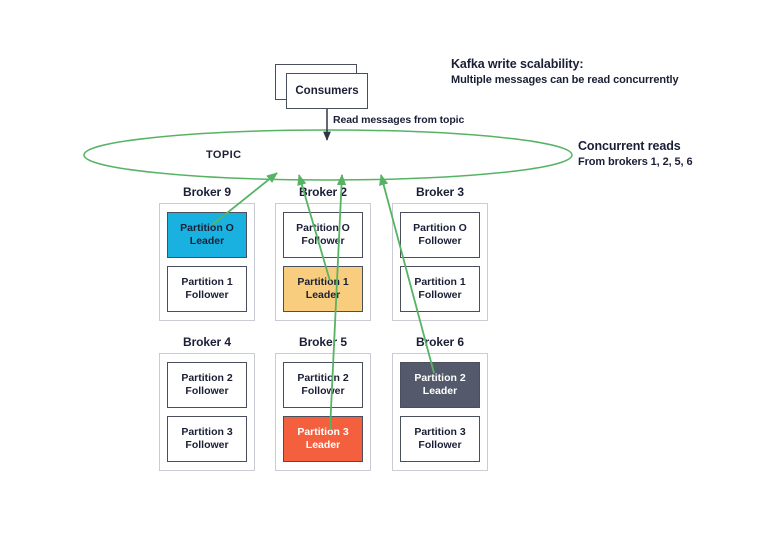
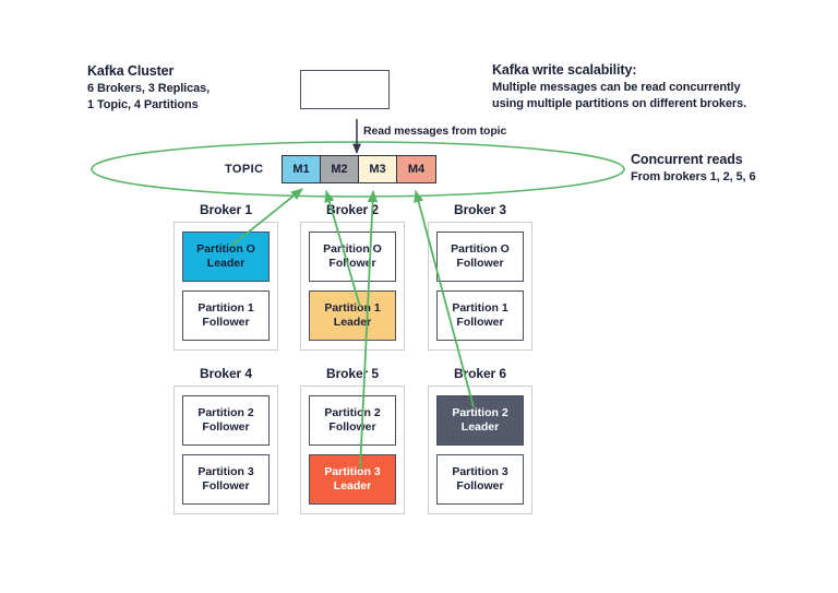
+ Kafka Cluster
+ 6 Brokers, 3 Replicas,
+ 1 Topic, 4 Partitions
  Kafka write scalability:
  Multiple messages can be read concurrently
+ using multiple partitions on different brokers.
  Concurrent reads
  From brokers 1, 2, 5, 6
- Consumers
  Read messages from topic
  TOPIC
+ M1
+ M2
+ M3
+ M4
- Broker 9
+ Broker 1
  Partition O
  Leader
  Partition 1
  Follower
  roker 2
  Parition O
  Folower
  Partitio 1
  Leader
  Broker 3
  Partition O
  Follower
  Partition 1
  Follower
  Broker 4
  Partition 2
  Follower
  Partition 3
  Follower
  Broke 5
  Partition 2
  Follower
  Partition 3
  Leader
  Broker 6
  Partition 2
  Leader
  Partition 3
  Follower
